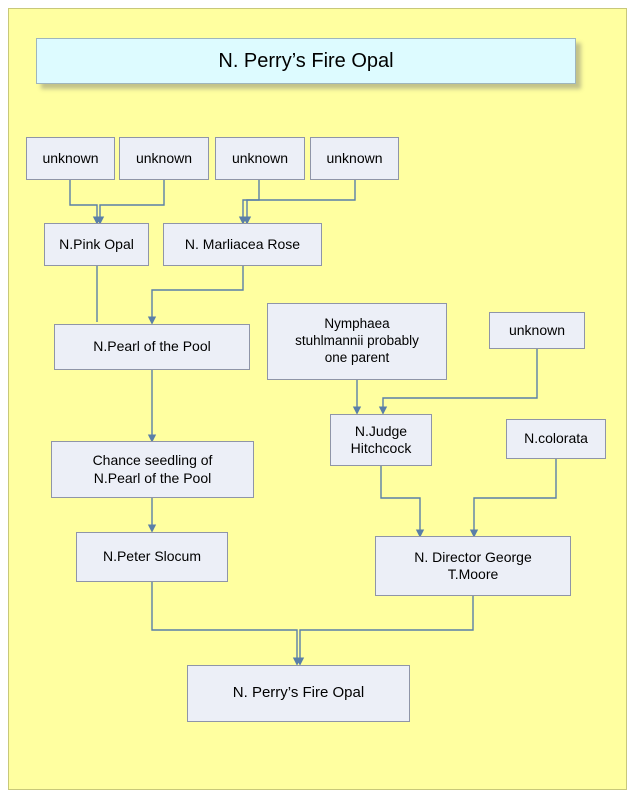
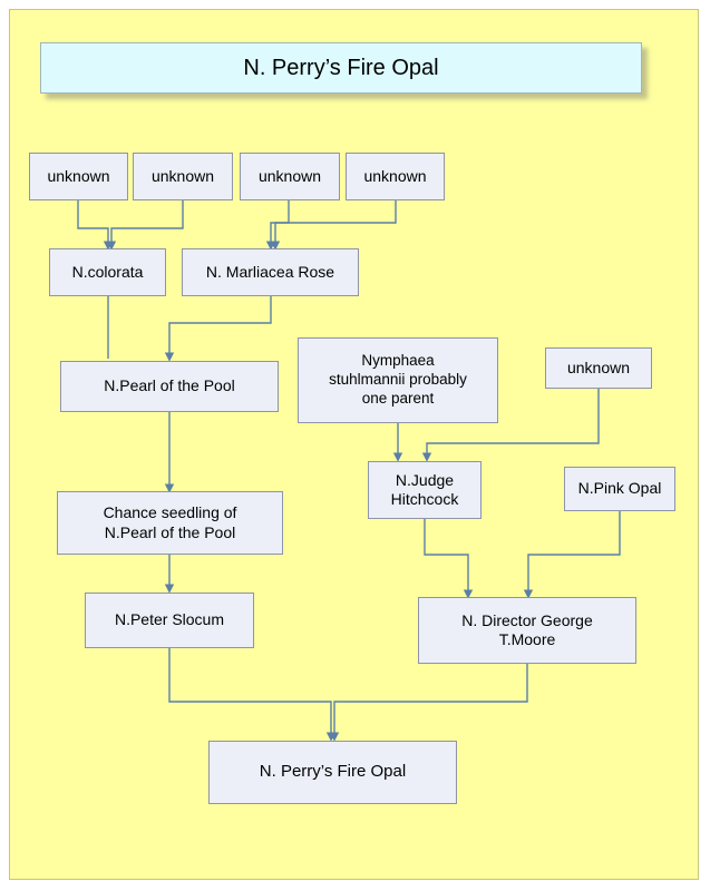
  N. Perry’s Fire Opal
  unknown
  unknown
  unknown
  unknown
- N.Pink Opal
+ N.colorata
  N. Marliacea Rose
  N.Pearl of the Pool
  Nymphaea
  stuhlmannii probably
  one parent
  unknown
  N.Judge
  Hitchcock
- N.colorata
+ N.Pink Opal
  Chance seedling of
  N.Pearl of the Pool
  N.Peter Slocum
  N. Director George
  T.Moore
  N. Perry’s Fire Opal
